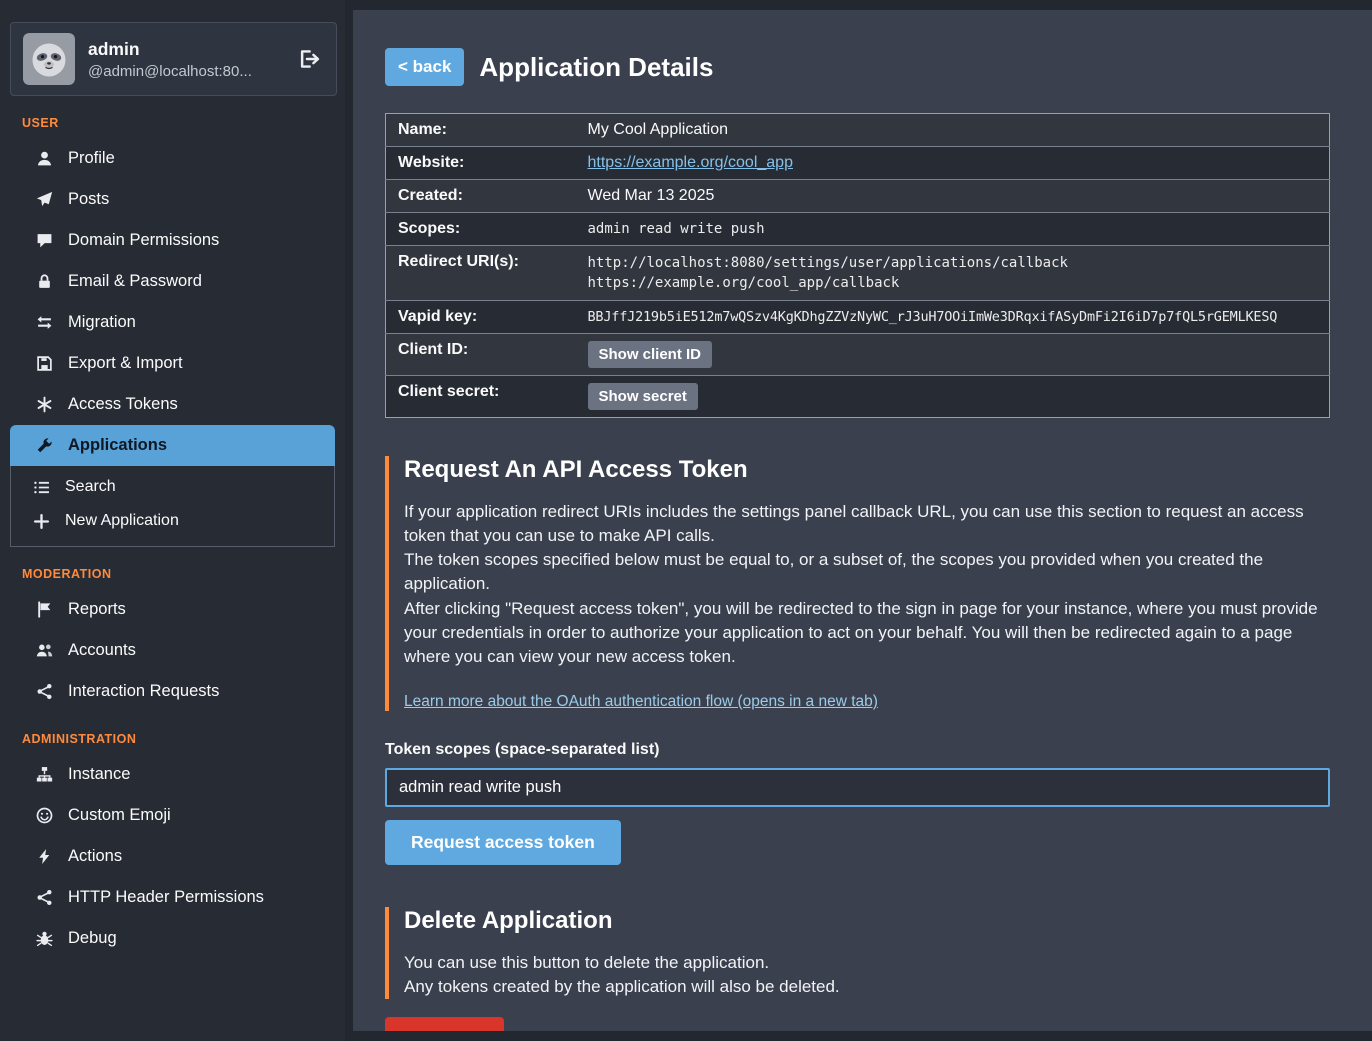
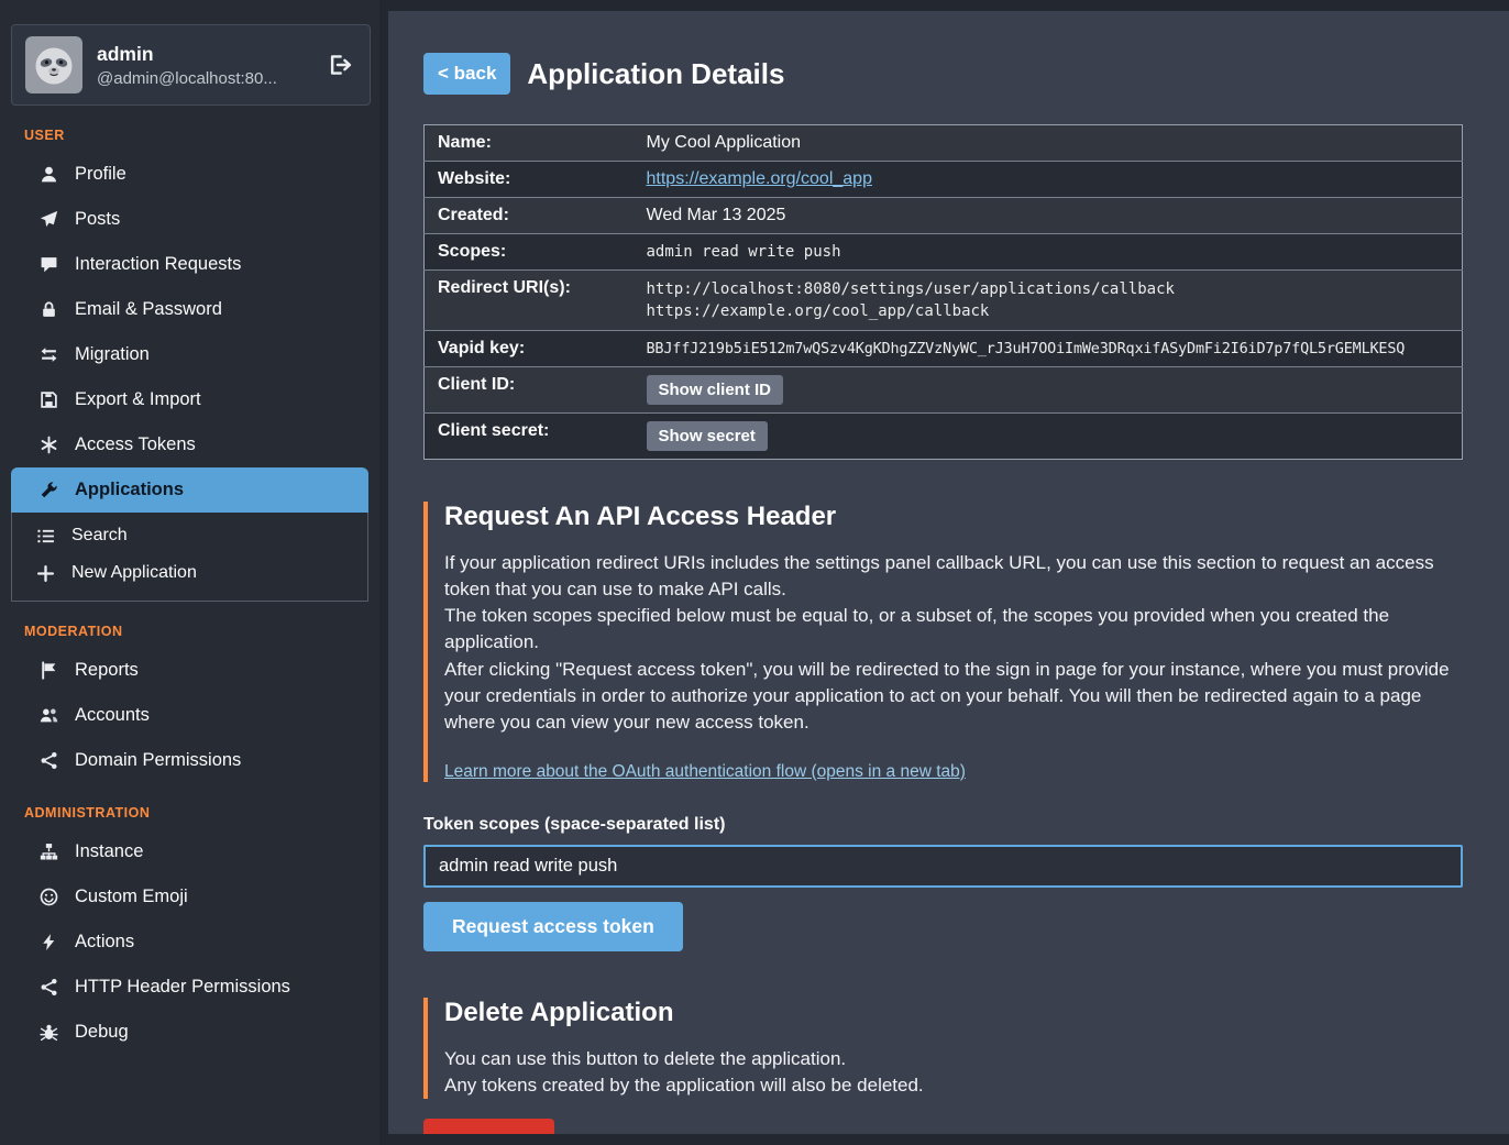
  admin
  @admin@localhost:80...
  USER
  Profile
  Posts
- Domain Permissions
+ Interaction Requests
  Email & Password
  Migration
  Export & Import
  Access Tokens
  Applications
  Search
  New Application
  MODERATION
  Reports
  Accounts
- Interaction Requests
+ Domain Permissions
  ADMINISTRATION
  Instance
  Custom Emoji
  Actions
  HTTP Header Permissions
  Debug
  < back
  Application Details
  Name:	My Cool Application
  Website:	https://example.org/cool_app
  Created:	Wed Mar 13 2025
  Scopes:	admin read write push
  Redirect URI(s):	http://localhost:8080/settings/user/applications/callbackhttps://example.org/cool_app/callback
  Vapid key:	BBJffJ219b5iE512m7wQSzv4KgKDhgZZVzNyWC_rJ3uH7OOiImWe3DRqxifASyDmFi2I6iD7p7fQL5rGEMLKESQ
  Client ID:	Show client ID
  Client secret:	Show secret
- Request An API Access Token
+ Request An API Access Header
  If your application redirect URIs includes the settings panel callback URL, you can use this section to request an access token that you can use to make API calls.
  The token scopes specified below must be equal to, or a subset of, the scopes you provided when you created the application.
  After clicking "Request access token", you will be redirected to the sign in page for your instance, where you must provide your credentials in order to authorize your application to act on your behalf. You will then be redirected again to a page where you can view your new access token.
  Learn more about the OAuth authentication flow (opens in a new tab)
  Token scopes (space-separated list)
  admin read write push Request access token
  Delete Application
  You can use this button to delete the application.
  Any tokens created by the application will also be deleted.
